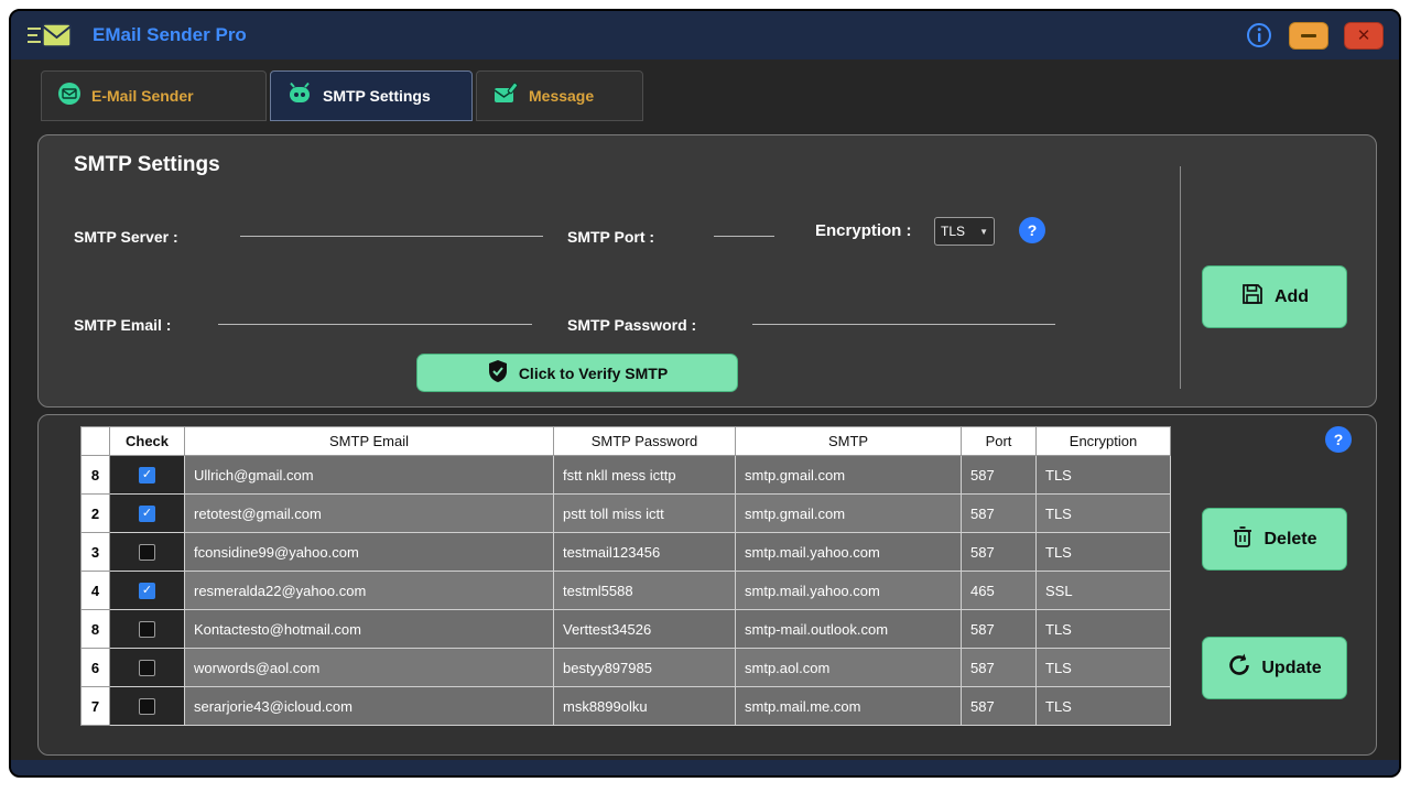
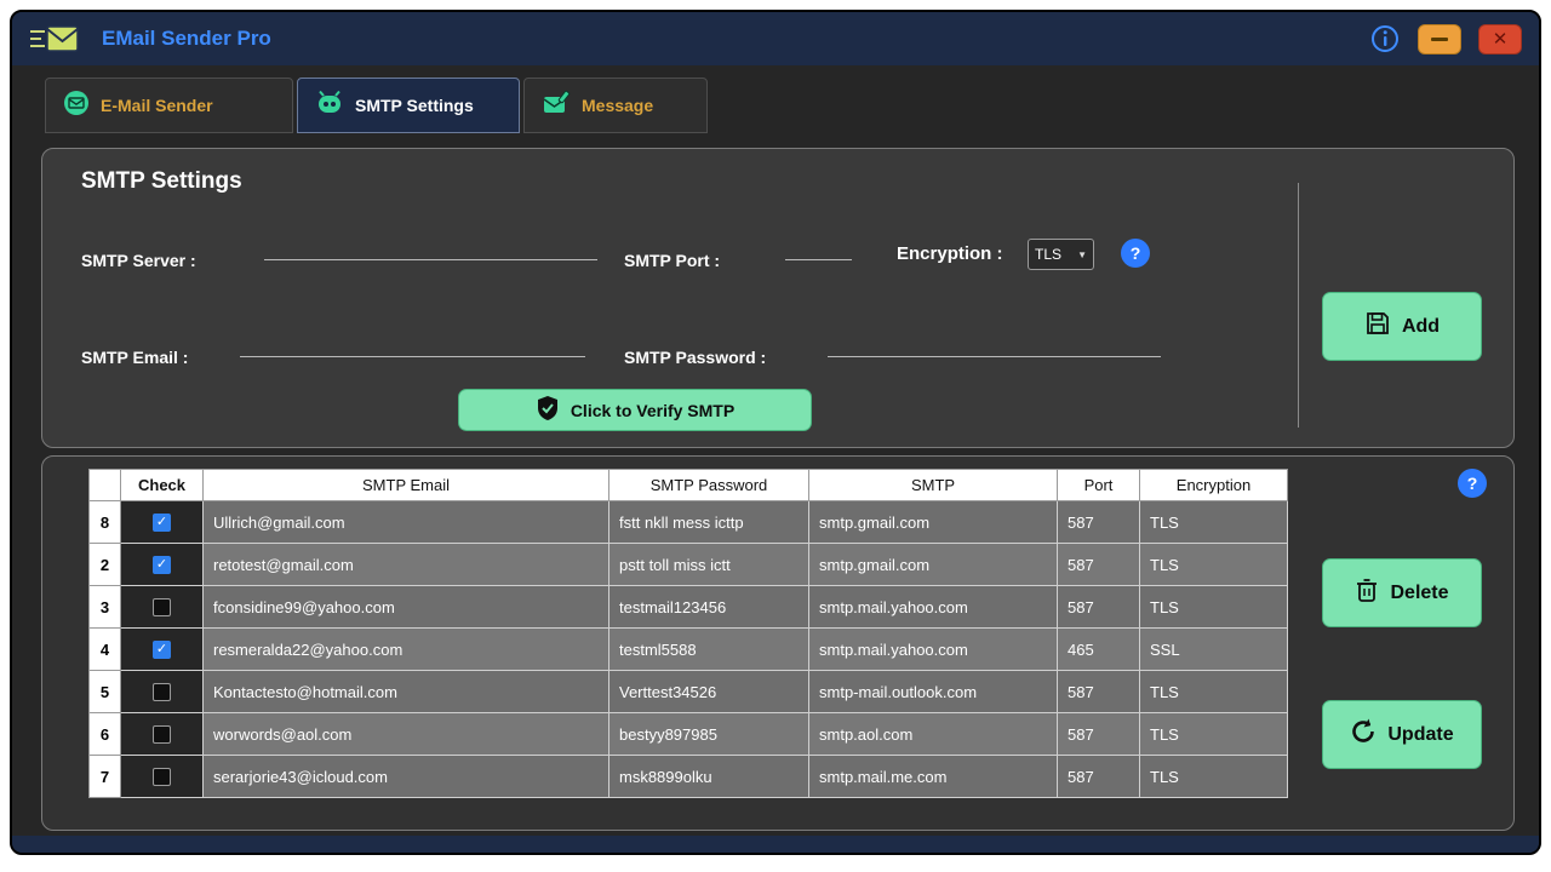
  EMail Sender Pro
  ✕
  E-Mail Sender
  SMTP Settings
  Message
  SMTP Settings
  SMTP Server :
  SMTP Port :
  Encryption :
  TLS
  ▼
  ?
  SMTP Email :
  SMTP Password :
  Click to Verify SMTP
  Add
  	Check	SMTP Email	SMTP Password	SMTP	Port	Encryption
  8	✓	Ullrich@gmail.com	fstt nkll mess icttp	smtp.gmail.com	587	TLS
  2	✓	retotest@gmail.com	pstt toll miss ictt	smtp.gmail.com	587	TLS
  3		fconsidine99@yahoo.com	testmail123456	smtp.mail.yahoo.com	587	TLS
  4	✓	resmeralda22@yahoo.com	testml5588	smtp.mail.yahoo.com	465	SSL
- 8		Kontactesto@hotmail.com	Verttest34526	smtp-mail.outlook.com	587	TLS
+ 5		Kontactesto@hotmail.com	Verttest34526	smtp-mail.outlook.com	587	TLS
  6		worwords@aol.com	bestyy897985	smtp.aol.com	587	TLS
  7		serarjorie43@icloud.com	msk8899olku	smtp.mail.me.com	587	TLS
  ?
  Delete
  Update
